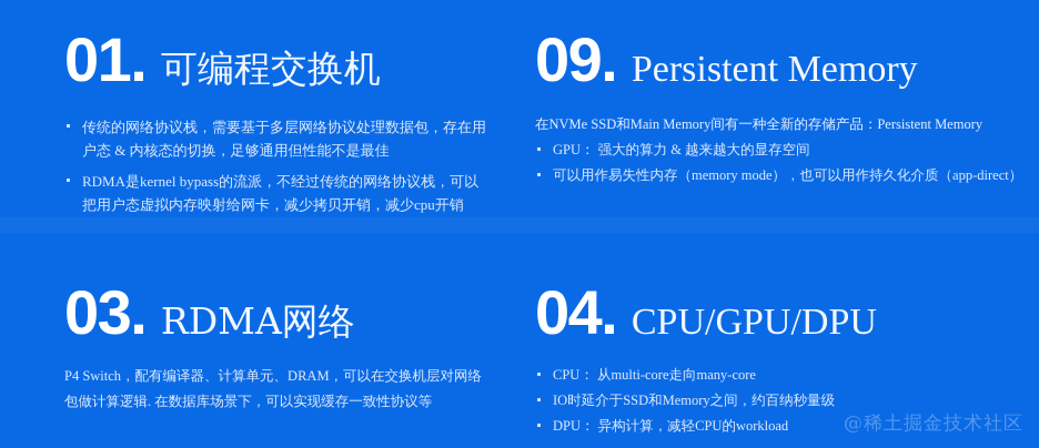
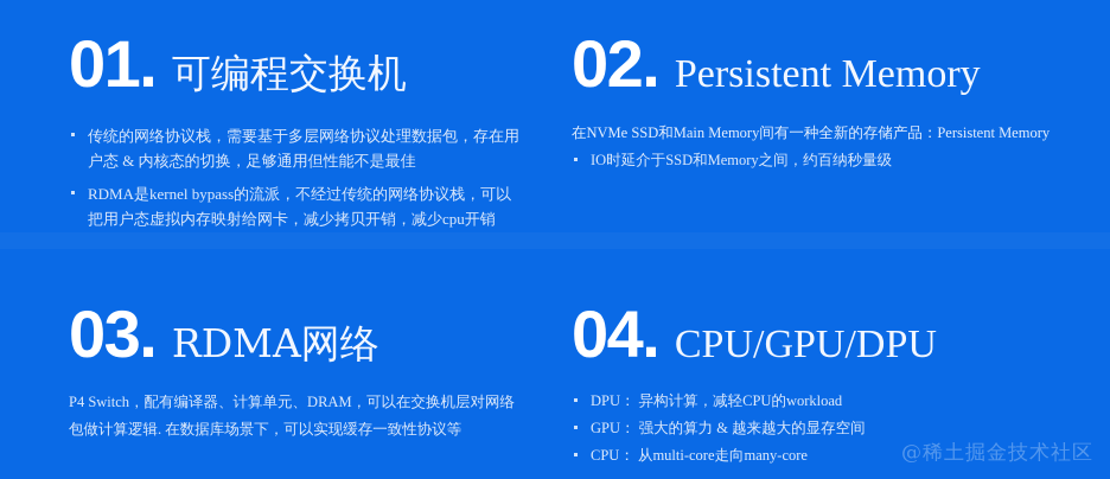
  01.
  可编程交换机
  传统的网络协议栈，需要基于多层网络协议处理数据包，存在用户态 & 内核态的切换，足够通用但性能不是最佳
  RDMA是kernel bypass的流派，不经过传统的网络协议栈，可以把用户态虚拟内存映射给网卡，减少拷贝开销，减少cpu开销
- 09.
+ 02.
  Persistent Memory
  在NVMe SSD和Main Memory间有一种全新的存储产品：Persistent Memory
- GPU： 强大的算力 & 越来越大的显存空间
+ IO时延介于SSD和Memory之间，约百纳秒量级
- 可以用作易失性内存（memory mode），也可以用作持久化介质（app-direct）
  03.
  RDMA网络
  P4 Switch，配有编译器、计算单元、DRAM，可以在交换机层对网络包做计算逻辑. 在数据库场景下，可以实现缓存一致性协议等
  04.
  CPU/GPU/DPU
- CPU： 从multi-core走向many-core
+ DPU： 异构计算，减轻CPU的workload
- IO时延介于SSD和Memory之间，约百纳秒量级
+ GPU： 强大的算力 & 越来越大的显存空间
- DPU： 异构计算，减轻CPU的workload
+ CPU： 从multi-core走向many-core
  @稀土掘金技术社区
